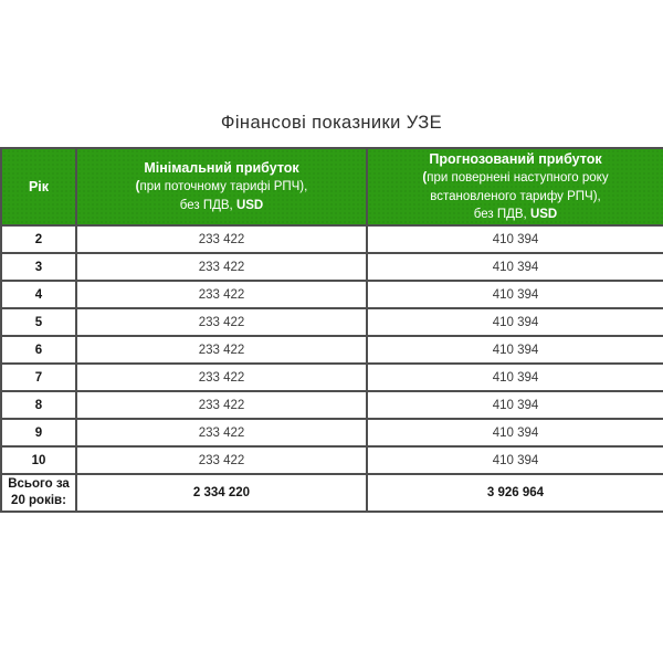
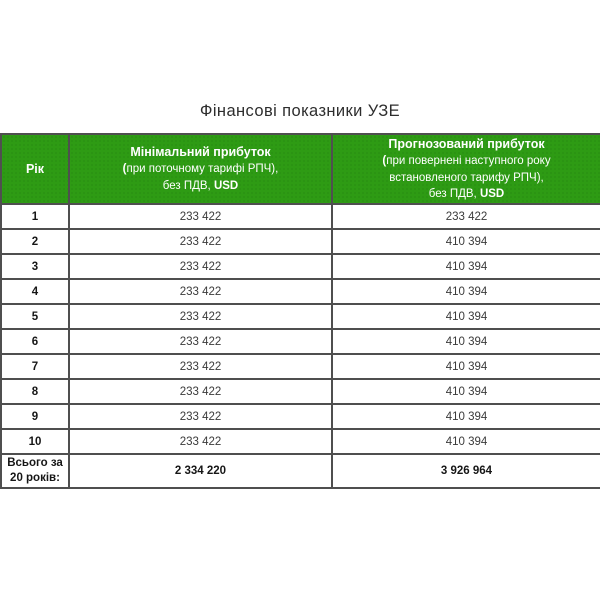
  Фінансові показники УЗЕ
  Рік	Мінімальний прибуток (при поточному тарифі РПЧ), без ПДВ, USD	Прогнозований прибуток (при повернені наступного року встановленого тарифу РПЧ), без ПДВ, USD
+ 1	233 422	233 422
  2	233 422	410 394
  3	233 422	410 394
  4	233 422	410 394
  5	233 422	410 394
  6	233 422	410 394
  7	233 422	410 394
  8	233 422	410 394
  9	233 422	410 394
  10	233 422	410 394
  Всього за 20 років:	2 334 220	3 926 964
